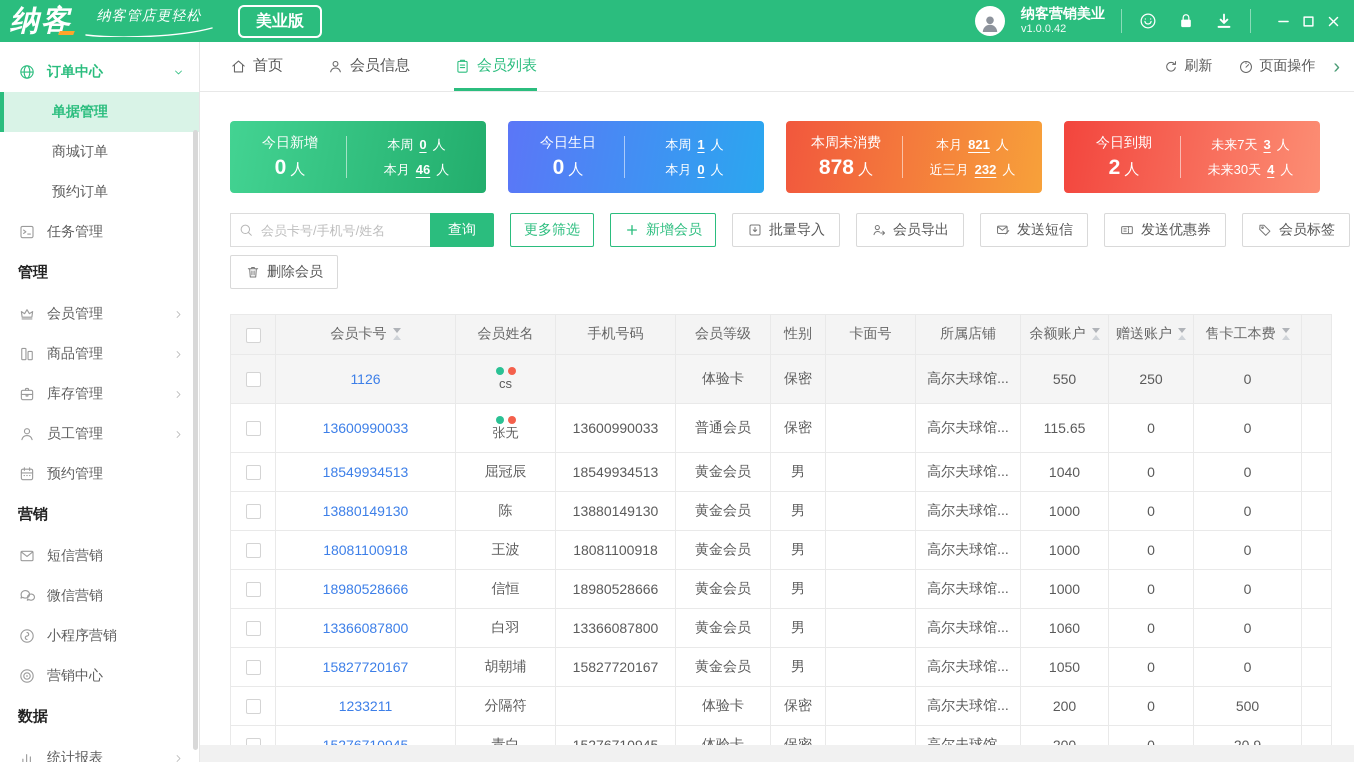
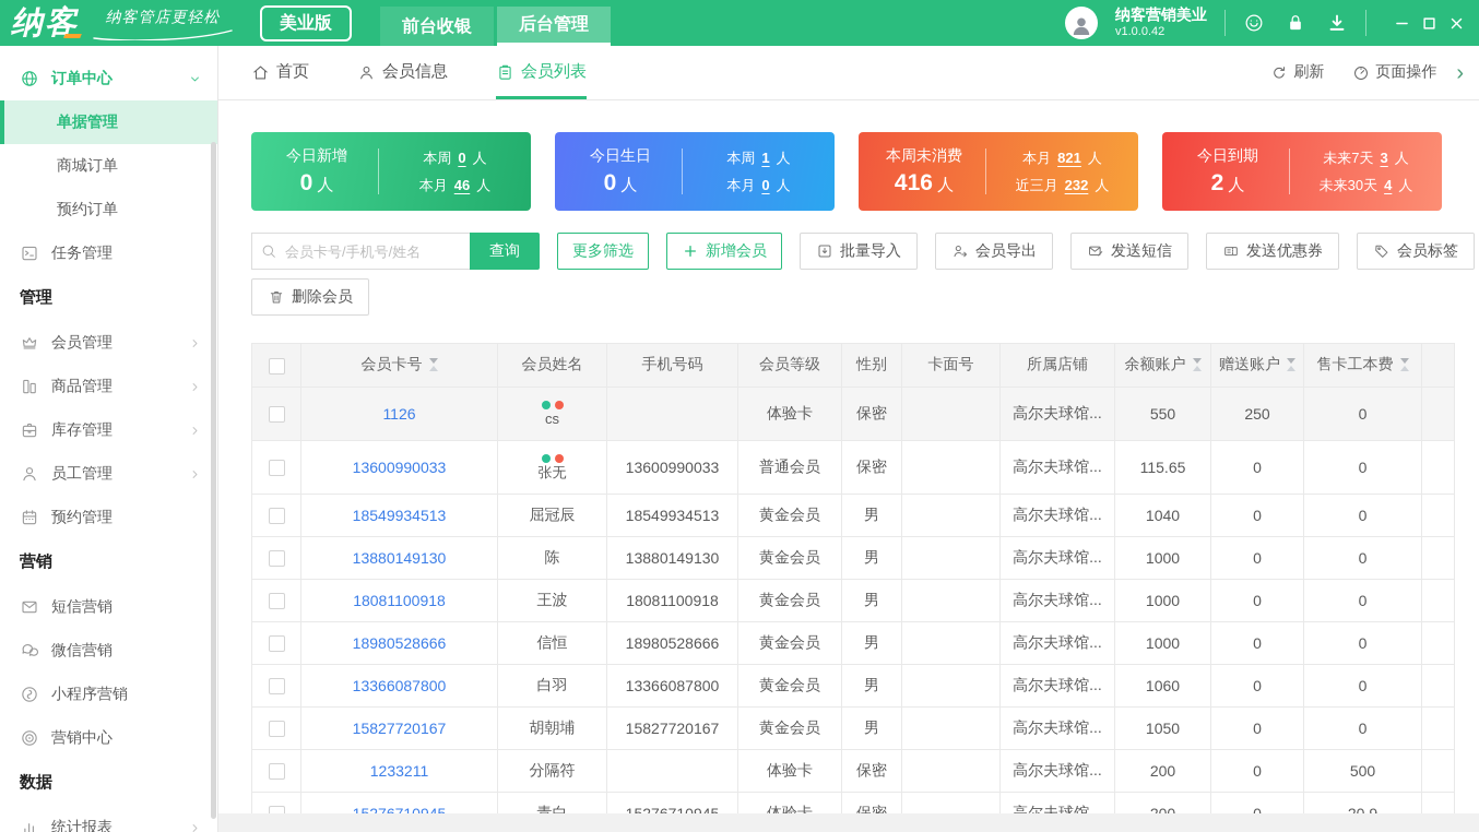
  纳客
  纳客管店更轻松
  美业版
+ 前台收银
+ 后台管理
  纳客营销美业
  v1.0.0.42
  订单中心
  单据管理
  商城订单
  预约订单
  任务管理
  管理
  会员管理
  商品管理
  库存管理
  员工管理
  预约管理
  营销
  短信营销
  微信营销
  小程序营销
  营销中心
  数据
  统计报表
  首页
  会员信息
  会员列表
  刷新
  页面操作
  ›
  今日新增
  0 人
  本周
  0
  人
  本月
  46
  人
  今日生日
  0 人
  本周
  1
  人
  本月
  0
  人
  本周未消费
- 878 人
+ 416 人
  本月
  821
  人
  近三月
  232
  人
  今日到期
  2 人
  未来7天
  3
  人
  未来30天
  4
  人
  会员卡号/手机号/姓名
  查询
  更多筛选
  新增会员
  批量导入
  会员导出
  发送短信
  发送优惠券
  会员标签
  删除会员
  	会员卡号	会员姓名	手机号码	会员等级	性别	卡面号	所属店铺	余额账户	赠送账户	售卡工本费
  	1126	cs		体验卡	保密		高尔夫球馆...	550	250	0
  	13600990033	张无	13600990033	普通会员	保密		高尔夫球馆...	115.65	0	0
  	18549934513	屈冠辰	18549934513	黄金会员	男		高尔夫球馆...	1040	0	0
  	13880149130	陈	13880149130	黄金会员	男		高尔夫球馆...	1000	0	0
  	18081100918	王波	18081100918	黄金会员	男		高尔夫球馆...	1000	0	0
  	18980528666	信恒	18980528666	黄金会员	男		高尔夫球馆...	1000	0	0
  	13366087800	白羽	13366087800	黄金会员	男		高尔夫球馆...	1060	0	0
  	15827720167	胡朝埔	15827720167	黄金会员	男		高尔夫球馆...	1050	0	0
  	1233211	分隔符		体验卡	保密		高尔夫球馆...	200	0	500
